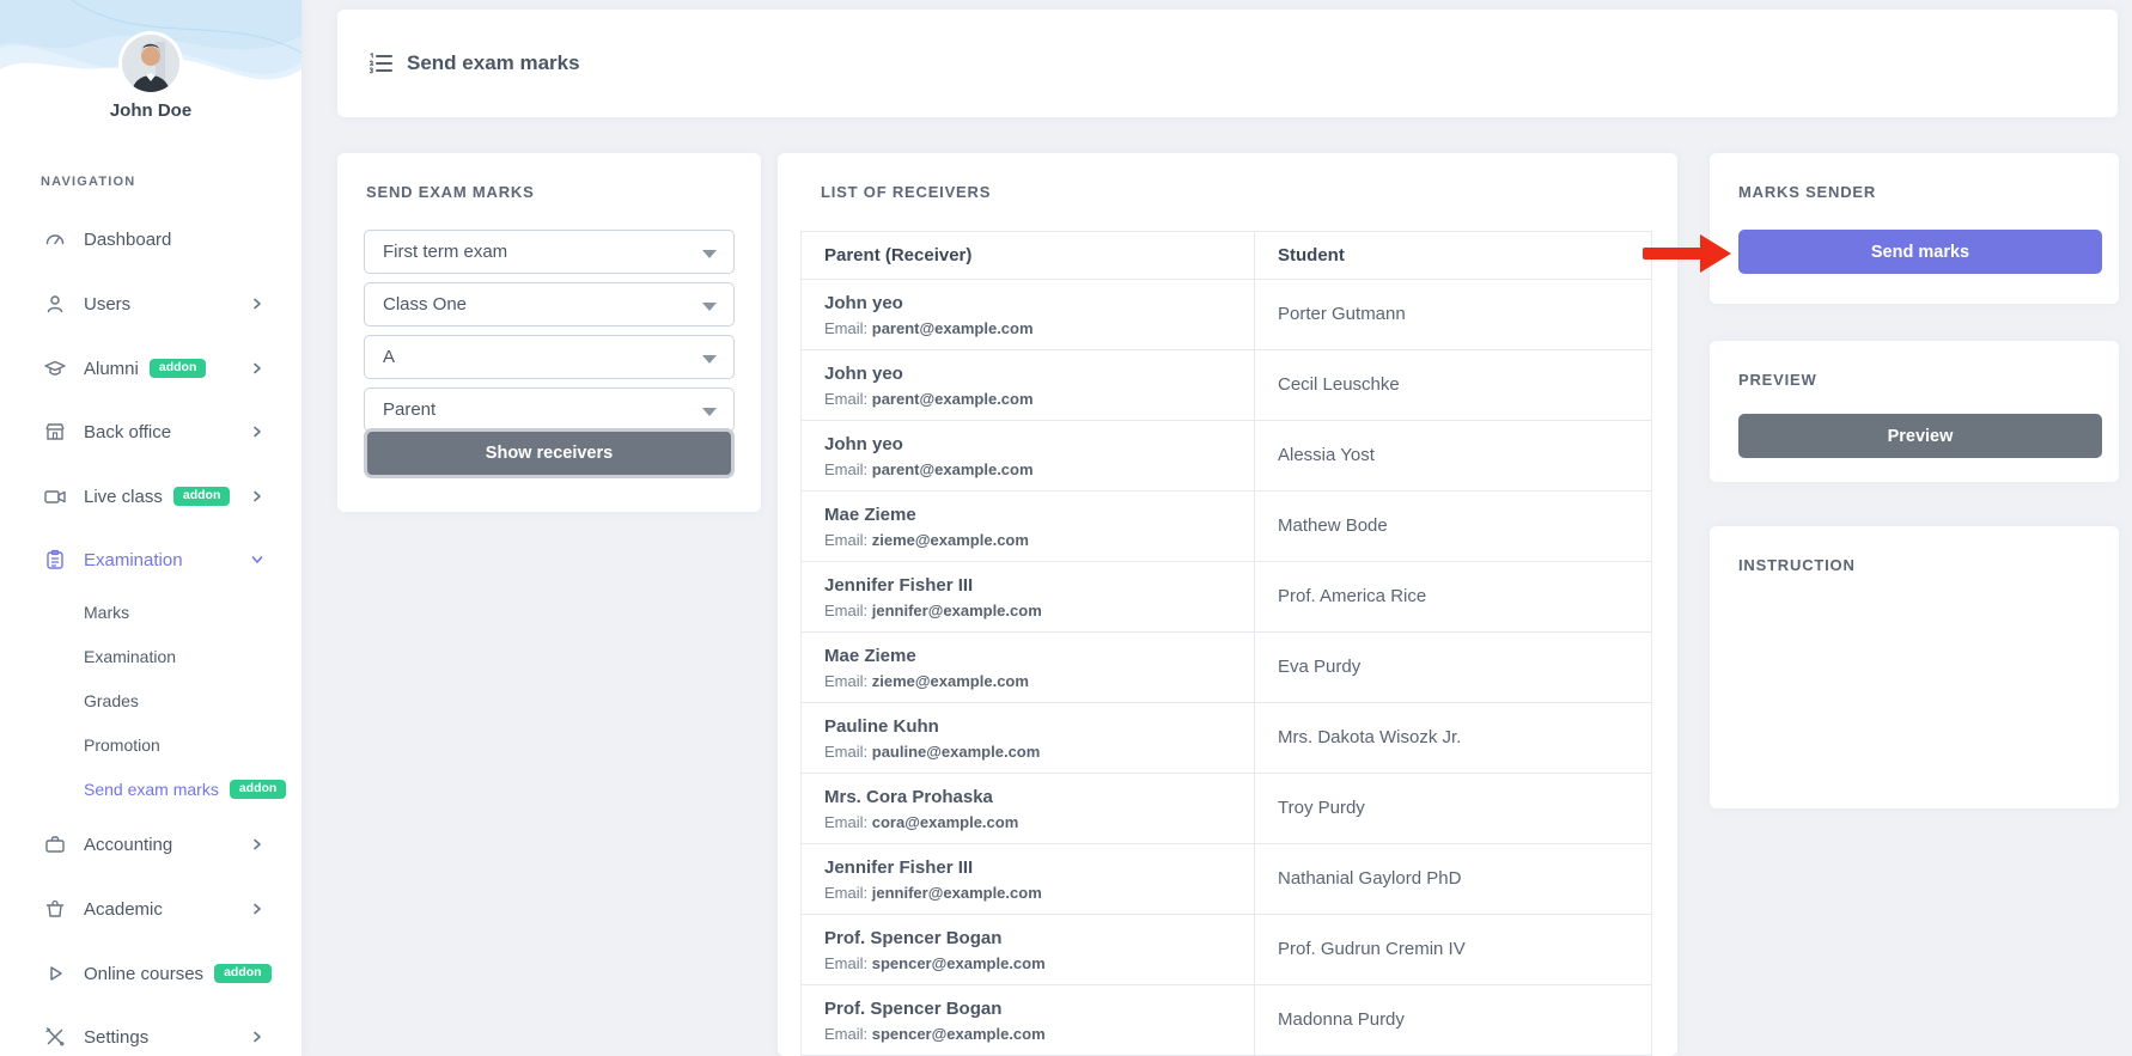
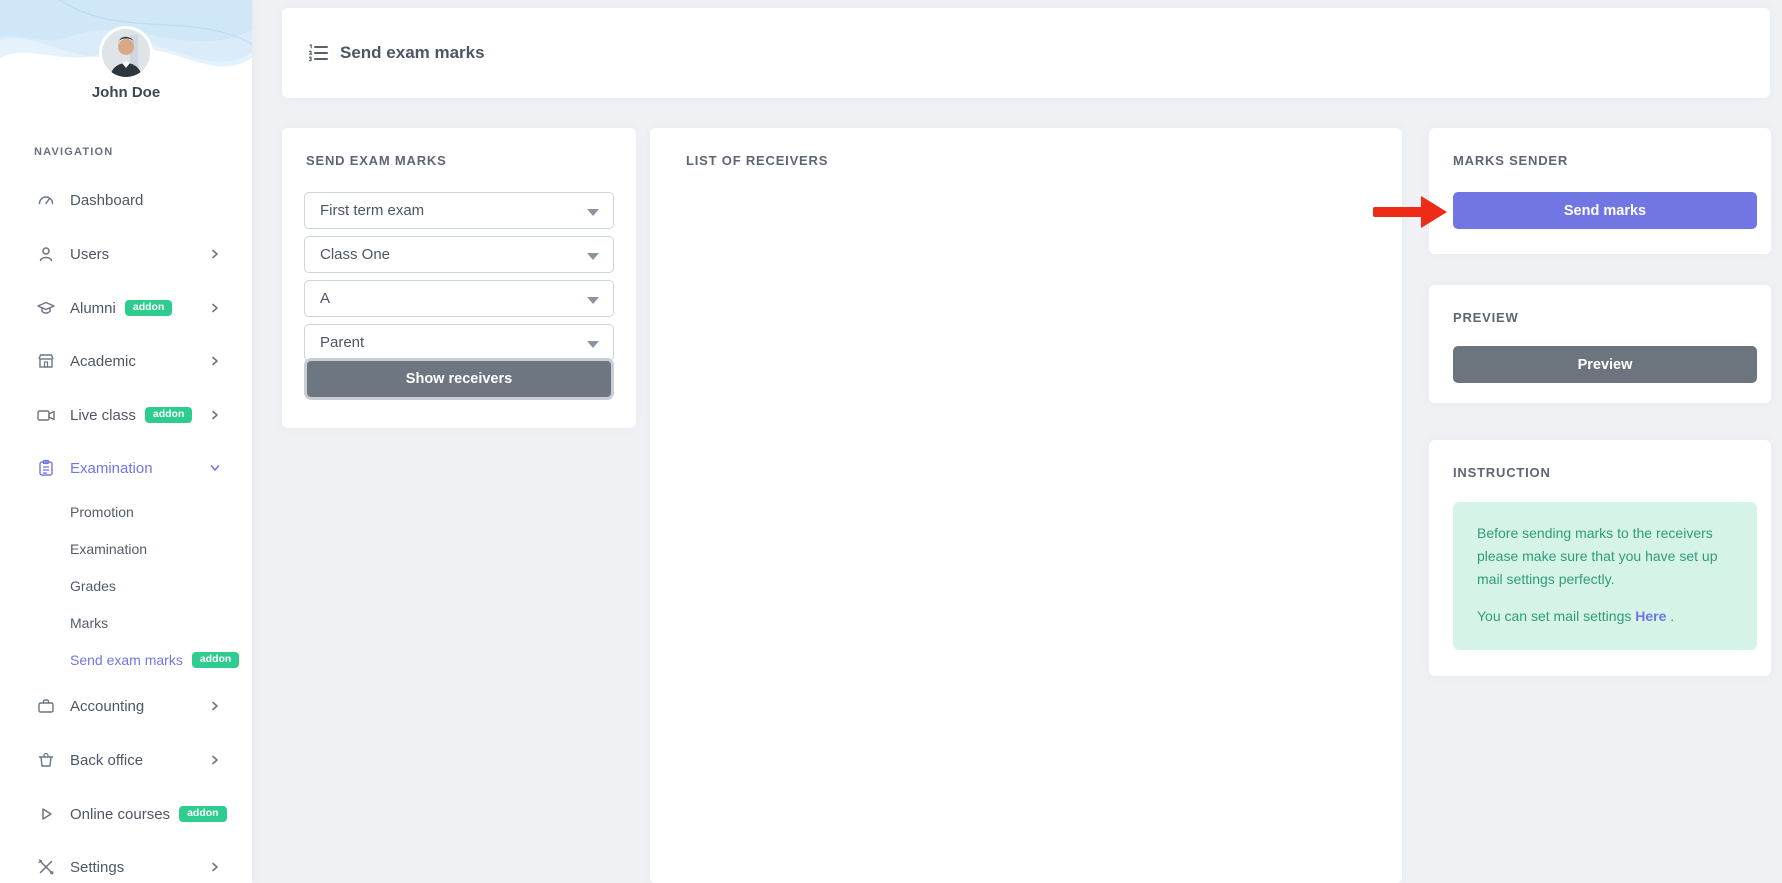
  John Doe
  NAVIGATION
  Dashboard
  Users
  Alumni
  addon
- Back office
+ Academic
  Live class
  addon
  Examination
- Marks
+ Promotion
  Examination
  Grades
- Promotion
+ Marks
  Send exam marks
  addon
  Accounting
- Academic
+ Back office
  Online courses
  addon
  Settings
  Send exam marks
  SEND EXAM MARKS
  First term exam
  Class One
  A
  Parent
  Show receivers
  LIST OF RECEIVERS
- Parent (Receiver)	Student
- John yeo Email: parent@example.com	Porter Gutmann
- John yeo Email: parent@example.com	Cecil Leuschke
- John yeo Email: parent@example.com	Alessia Yost
- Mae Zieme Email: zieme@example.com	Mathew Bode
- Jennifer Fisher III Email: jennifer@example.com	Prof. America Rice
- Mae Zieme Email: zieme@example.com	Eva Purdy
- Pauline Kuhn Email: pauline@example.com	Mrs. Dakota Wisozk Jr.
- Mrs. Cora Prohaska Email: cora@example.com	Troy Purdy
- Jennifer Fisher III Email: jennifer@example.com	Nathanial Gaylord PhD
- Prof. Spencer Bogan Email: spencer@example.com	Prof. Gudrun Cremin IV
- Prof. Spencer Bogan Email: spencer@example.com	Madonna Purdy
  MARKS SENDER
  Send marks
  PREVIEW
  Preview
  INSTRUCTION
+ Before sending marks to the receivers please make sure that you have set up mail settings perfectly.
+ You can set mail settings Here .
